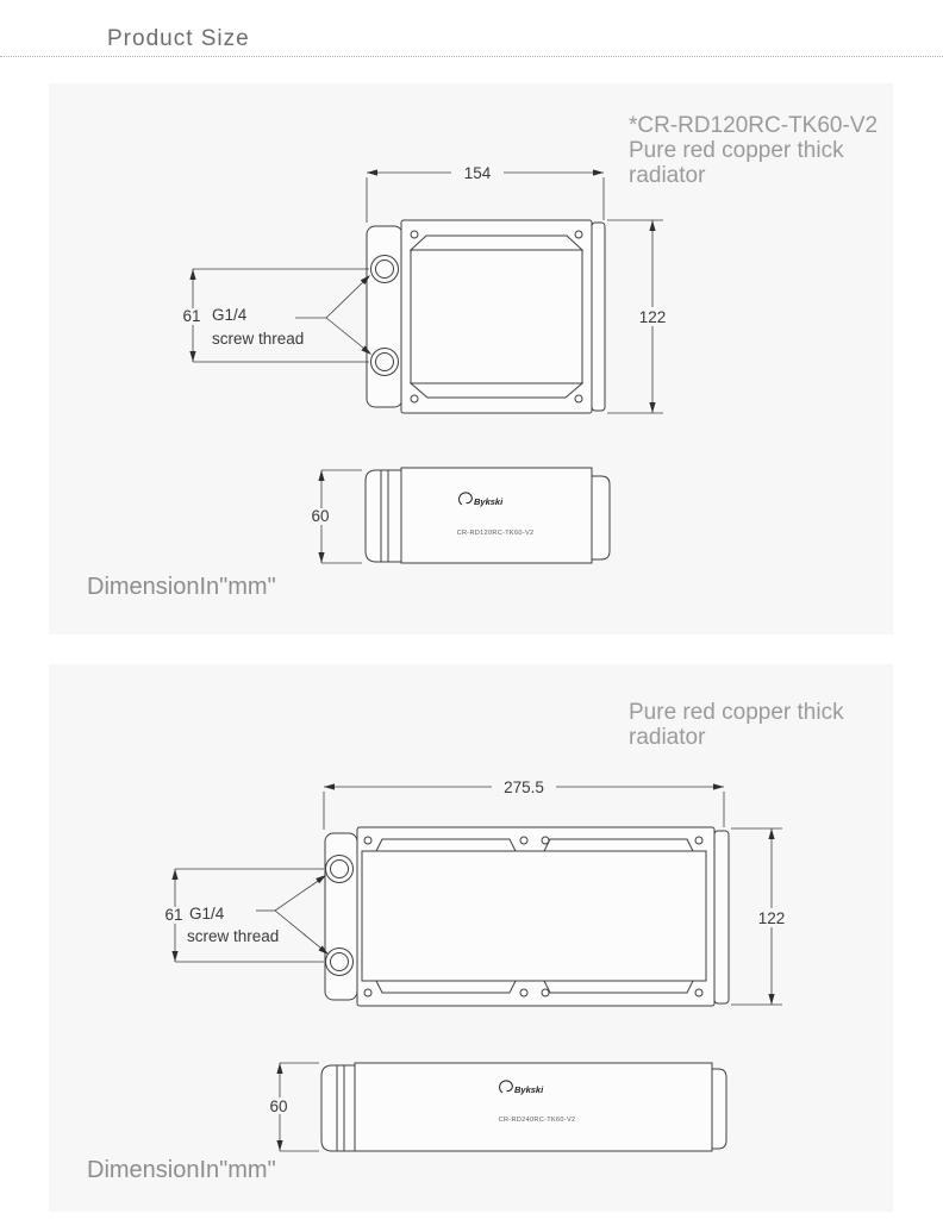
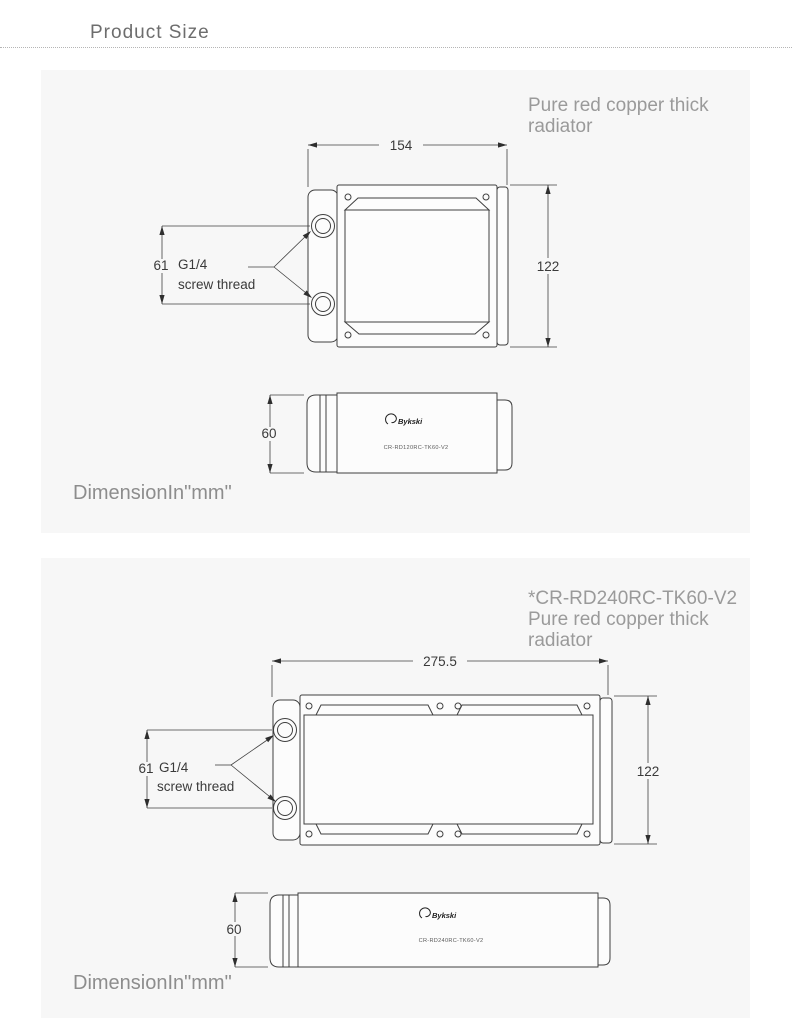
  Product Size
- *CR-RD120RC-TK60-V2
  Pure red copper thick
  radiator
  154
  122
  61
  G1/4
  screw thread
  Bykski
  60
  DimensionIn"mm"
+ *CR-RD240RC-TK60-V2
  Pure red copper thick
  radiator
  275.5
  122
  61
  G1/4
  screw thread
  Bykski
  60
  DimensionIn"mm"
